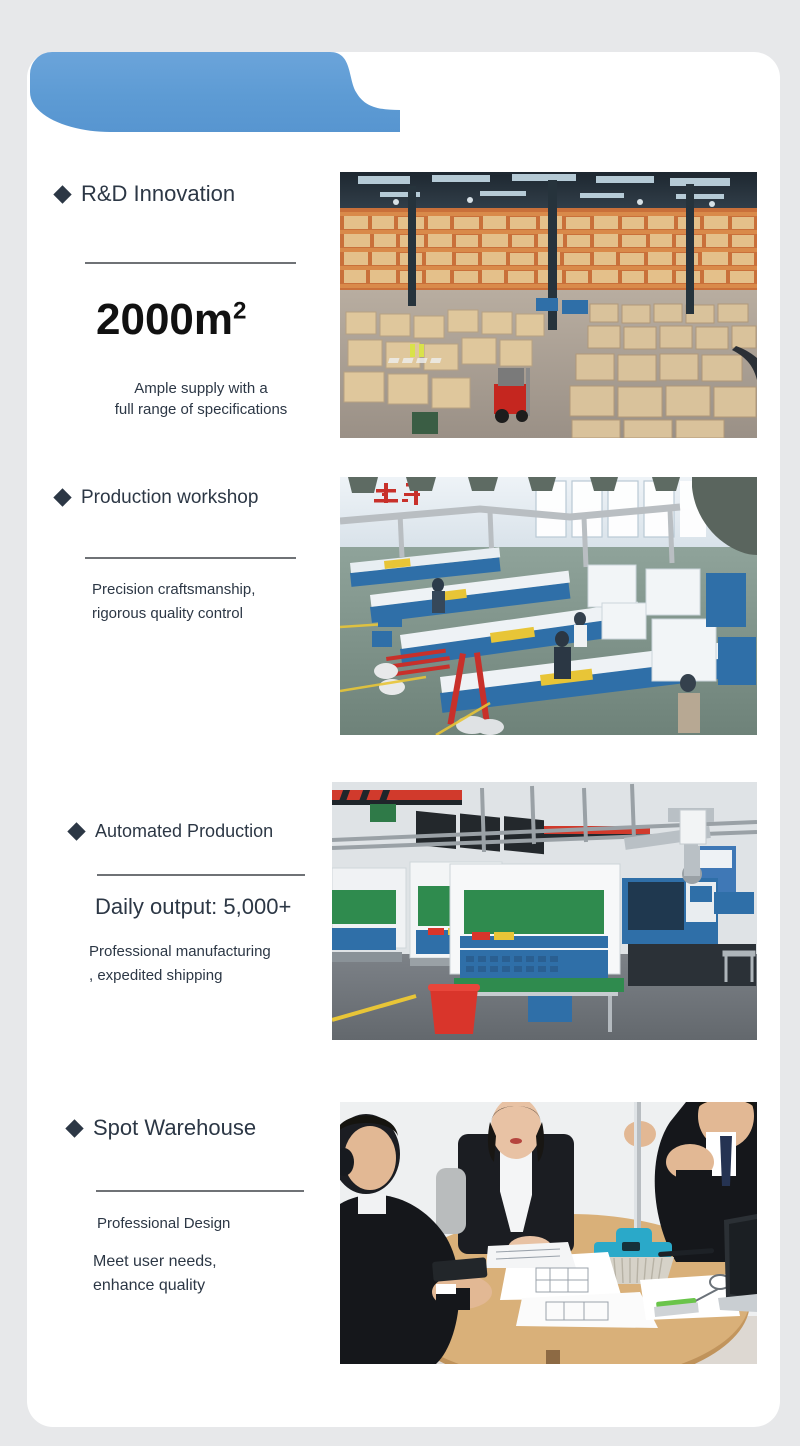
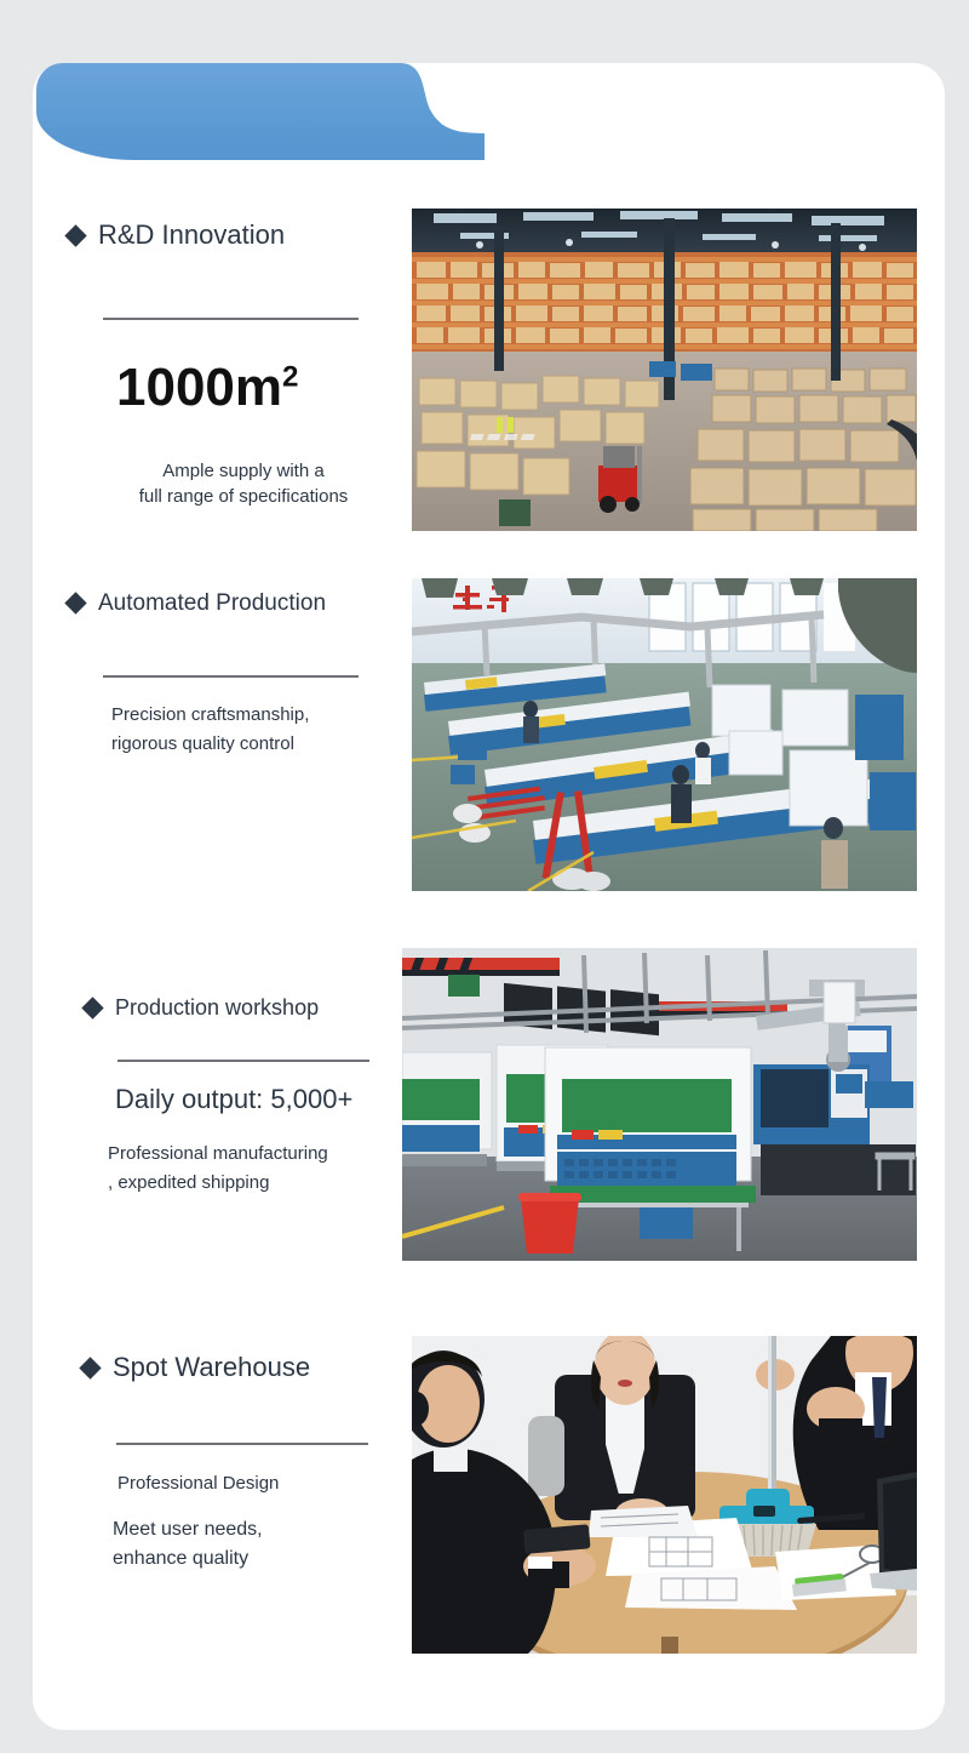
  R&D Innovation
- 2000m2
+ 1000m2
  Ample supply with a
  full range of specifications
- Production workshop
+ Automated Production
  Precision craftsmanship,
  rigorous quality control
- Automated Production
+ Production workshop
  Daily output: 5,000+
  Professional manufacturing
  , expedited shipping
  Spot Warehouse
  Professional Design
  Meet user needs,
  enhance quality
